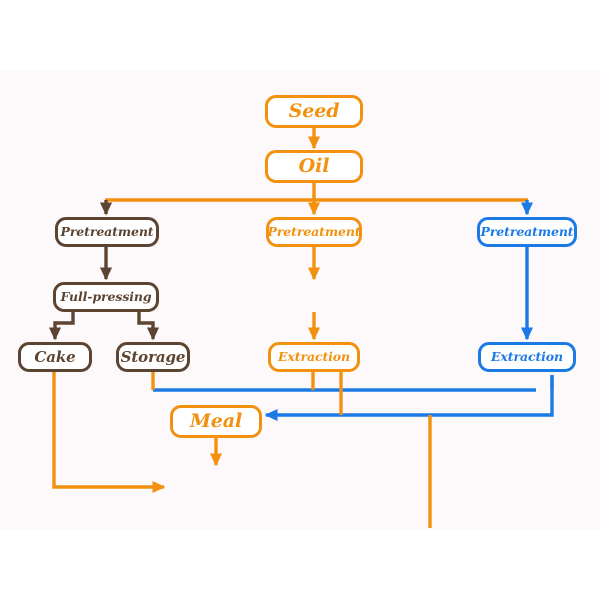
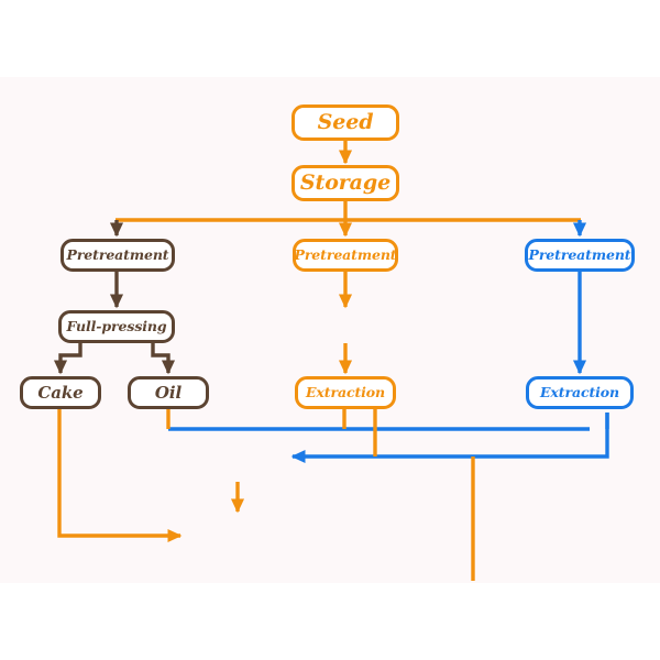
  Seed
- Oil
+ Storage
  Pretreatment
  Pretreatment
  Pretreatment
  Full-pressing
  Cake
- Storage
+ Oil
  Extraction
  Extraction
- Meal
